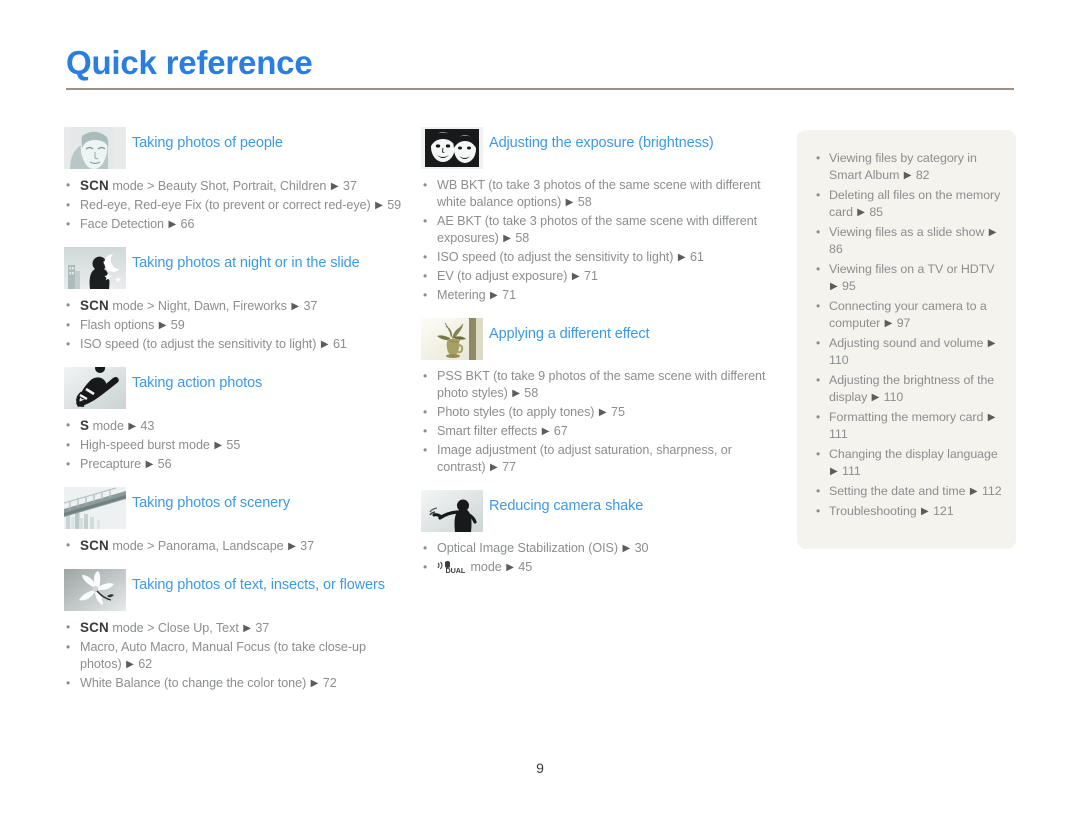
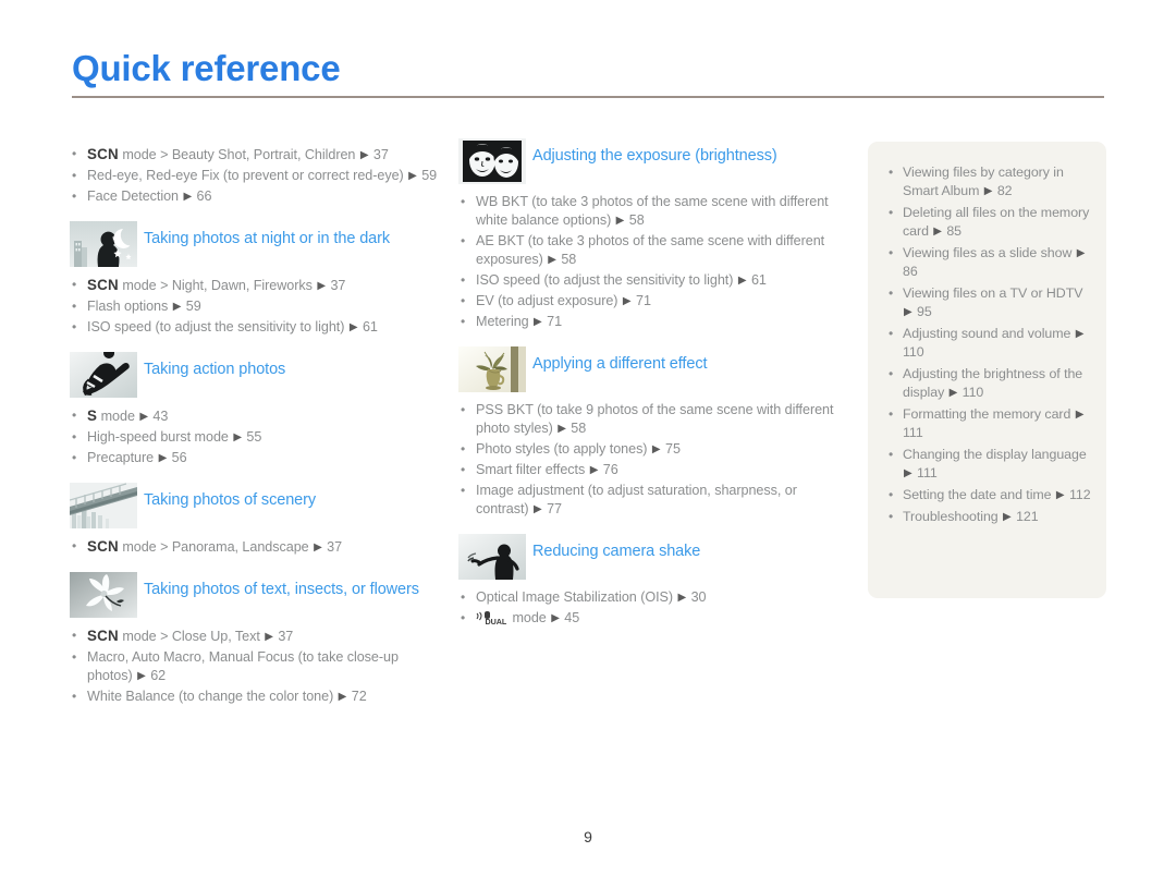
  Quick reference
- Taking photos of people
  SCN mode > Beauty Shot, Portrait, Children ▶ 37
  Red-eye, Red-eye Fix (to prevent or correct red-eye) ▶ 59
  Face Detection ▶ 66
- Taking photos at night or in the slide
+ Taking photos at night or in the dark
  SCN mode > Night, Dawn, Fireworks ▶ 37
  Flash options ▶ 59
  ISO speed (to adjust the sensitivity to light) ▶ 61
  Taking action photos
  S mode ▶ 43
  High-speed burst mode ▶ 55
  Precapture ▶ 56
  Taking photos of scenery
  SCN mode > Panorama, Landscape ▶ 37
  Taking photos of text, insects, or flowers
  SCN mode > Close Up, Text ▶ 37
  Macro, Auto Macro, Manual Focus (to take close-up photos) ▶ 62
  White Balance (to change the color tone) ▶ 72
  Adjusting the exposure (brightness)
  WB BKT (to take 3 photos of the same scene with different white balance options) ▶ 58
  AE BKT (to take 3 photos of the same scene with different exposures) ▶ 58
  ISO speed (to adjust the sensitivity to light) ▶ 61
  EV (to adjust exposure) ▶ 71
  Metering ▶ 71
  Applying a different effect
  PSS BKT (to take 9 photos of the same scene with different photo styles) ▶ 58
  Photo styles (to apply tones) ▶ 75
- Smart filter effects ▶ 67
+ Smart filter effects ▶ 76
  Image adjustment (to adjust saturation, sharpness, or contrast) ▶ 77
  Reducing camera shake
  Optical Image Stabilization (OIS) ▶ 30
  DUAL
  mode ▶ 45
  Viewing files by category in Smart Album ▶ 82
  Deleting all files on the memory card ▶ 85
  Viewing files as a slide show ▶ 86
  Viewing files on a TV or HDTV ▶ 95
- Connecting your camera to a computer ▶ 97
  Adjusting sound and volume ▶ 110
  Adjusting the brightness of the display ▶ 110
  Formatting the memory card ▶ 111
  Changing the display language ▶ 111
  Setting the date and time ▶ 112
  Troubleshooting ▶ 121
  9
